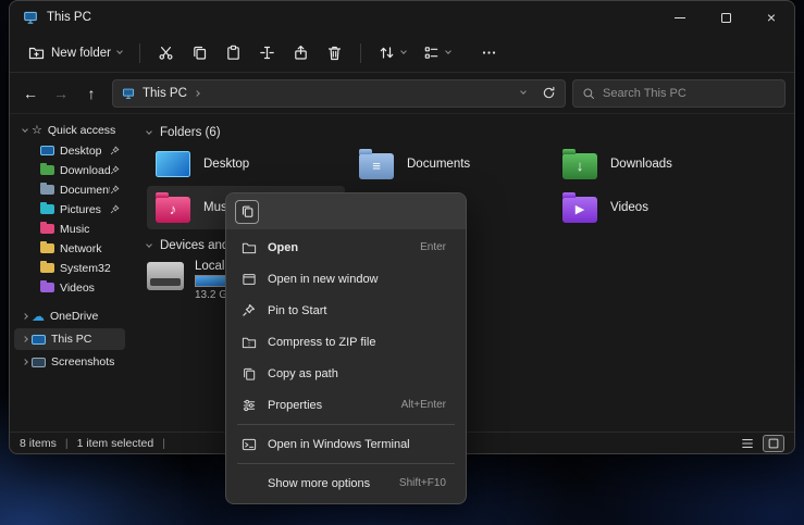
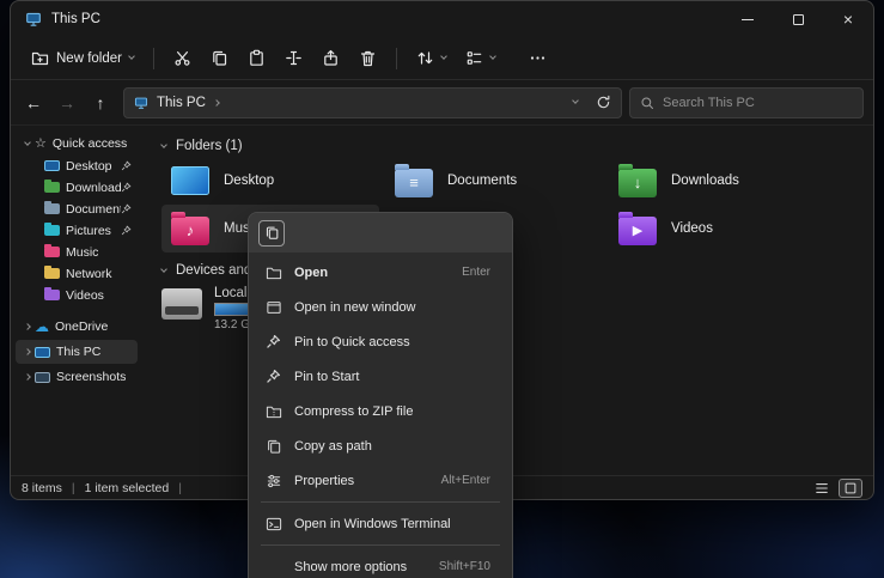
  This PC
  ×
  New folder
  ←
  →
  ↑
  This PC
  Search This PC
  ☆
  Quick access
  Desktop
  Download
  Documen
  Pictures
  Music
  Network
- System32
  Videos
  ☁
  OneDrive
  This PC
  Screenshots
- Folders (6)
+ Folders (1)
  Desktop
  Documents
  Downloads
  Videos
  8 items
  |
  1 item selected
  |
  Open
  Enter
  Open in new window
+ Pin to Quick access
  Pin to Start
  Compress to ZIP file
  Copy as path
  Properties
  Alt+Enter
  Open in Windows Terminal
  Show more options
  Shift+F10
